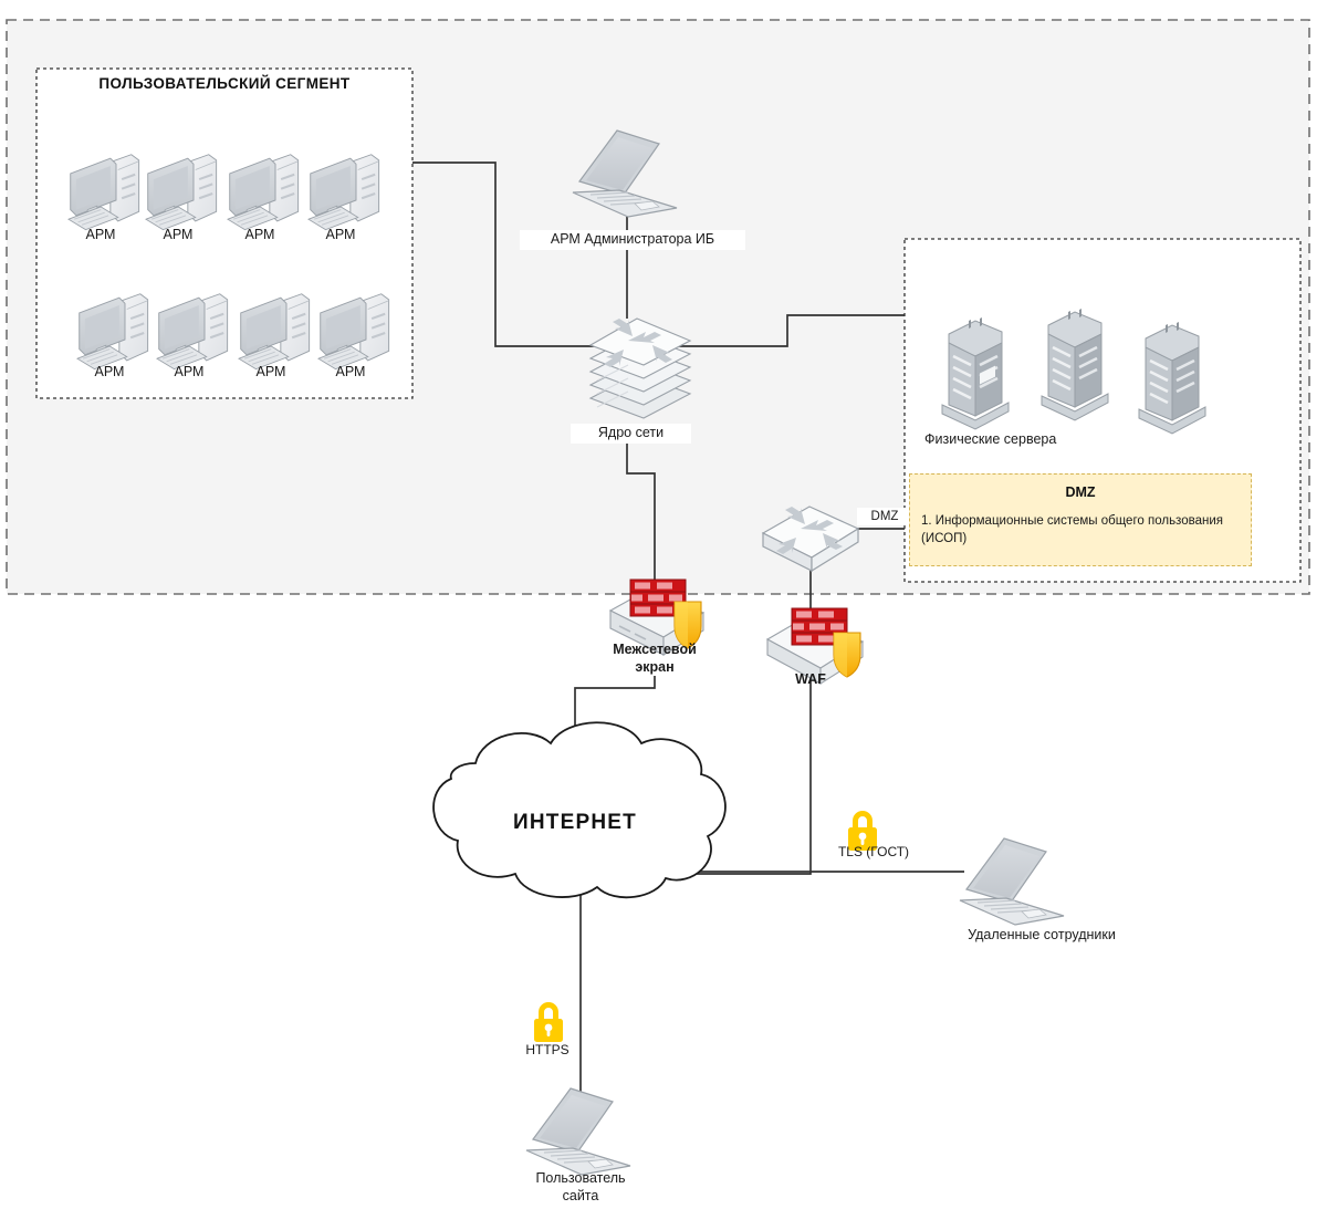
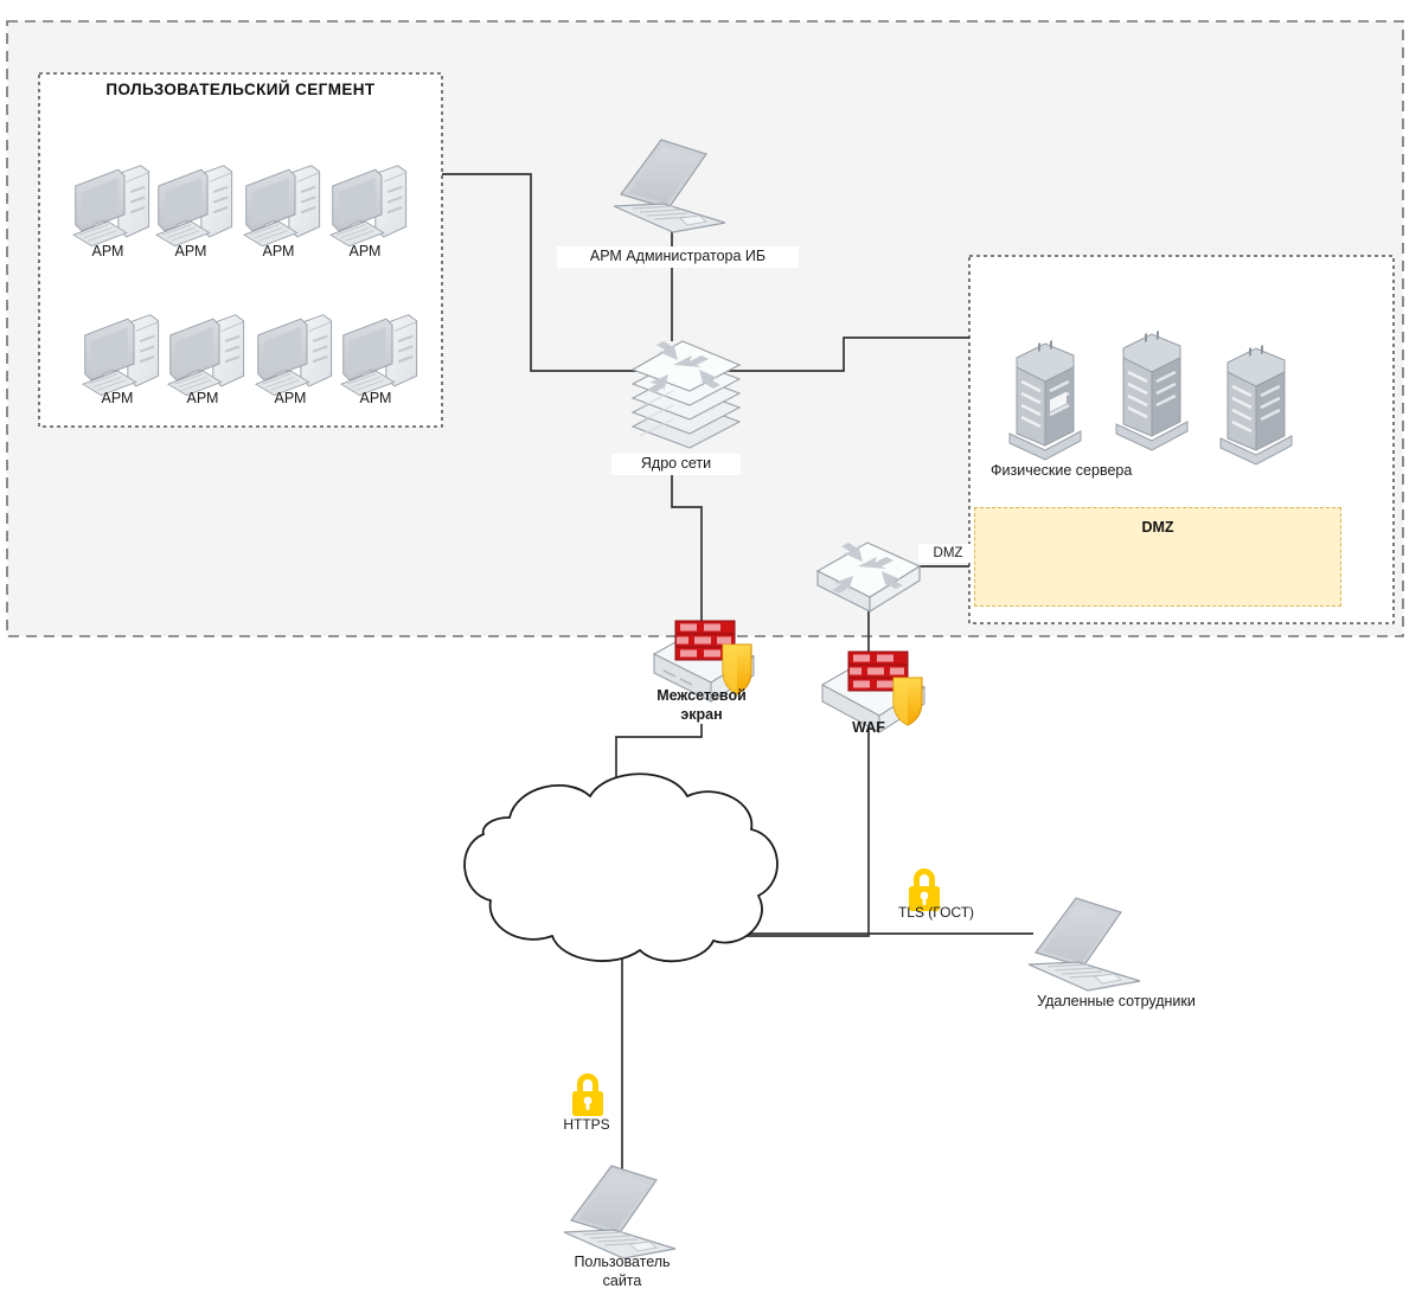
  ПОЛЬЗОВАТЕЛЬСКИЙ СЕГМЕНТ
  АРМ
  АРМ
  АРМ
  АРМ
  АРМ
  АРМ
  АРМ
  АРМ
  АРМ Администратора ИБ
  Ядро сети
  Межсетевой
  экран
  WAF
  DMZ
  Физические сервера
  DMZ
- 1. Информационные системы общего пользования (ИСОП)
- ИНТЕРНЕТ
  TLS (ГОСТ)
  HTTPS
  Удаленные сотрудники
  Пользователь
  сайта
